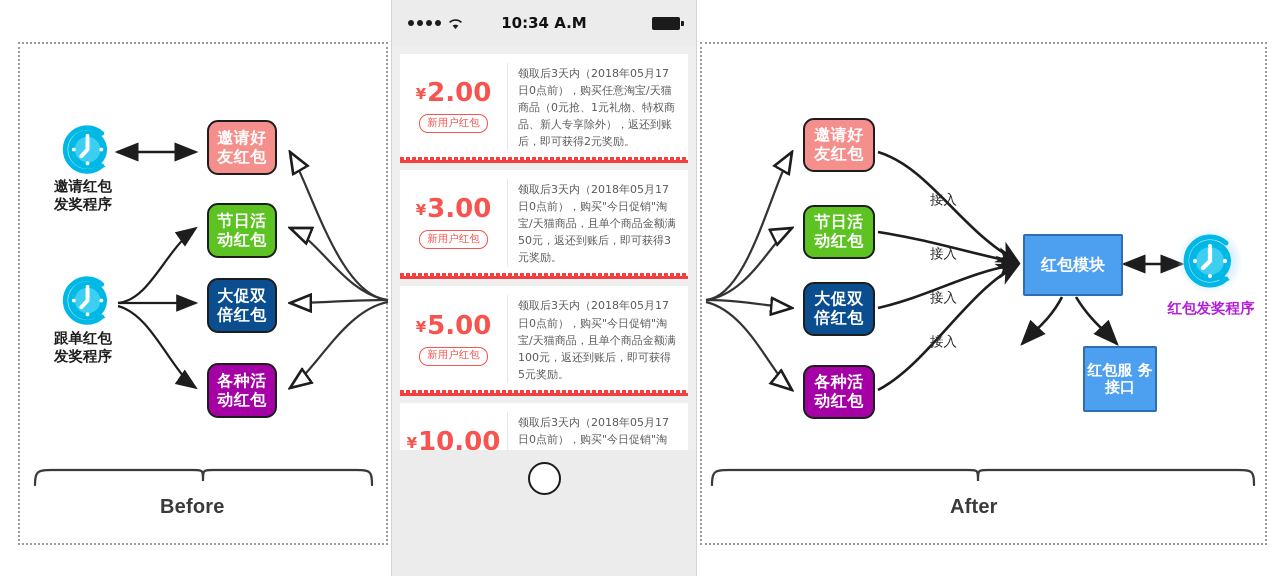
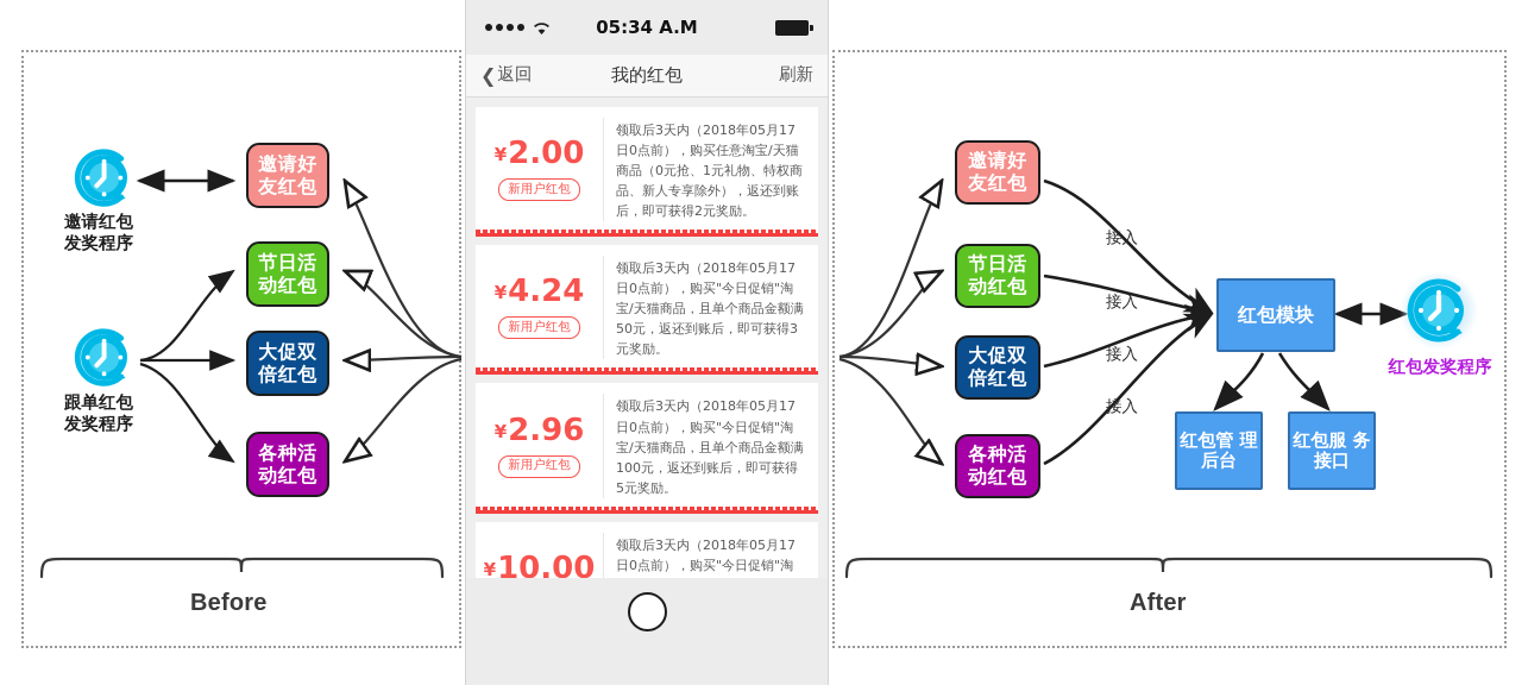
  邀请红包
  发奖程序
  跟单红包
  发奖程序
  邀请好 友红包
  节日活 动红包
  大促双 倍红包
  各种活 动红包
  Before
  邀请好 友红包
  节日活 动红包
  大促双 倍红包
  各种活 动红包
  接入
  接入
  接入
  接入
  红包模块
+ 红包管 理后台
  红包服 务接口
  红包发奖程序
  After
- 10:34 A.M
+ 05:34 A.M
+ ❮
+ 返回
+ 我的红包
+ 刷新
  ¥2.00
  新用户红包
  领取后3天内（2018年05月17日0点前），购买任意淘宝/天猫商品（0元抢、1元礼物、特权商品、新人专享除外），返还到账后，即可获得2元奖励。
- ¥3.00
+ ¥4.24
  新用户红包
  领取后3天内（2018年05月17日0点前），购买"今日促销"淘宝/天猫商品，且单个商品金额满50元，返还到账后，即可获得3元奖励。
- ¥5.00
+ ¥2.96
  新用户红包
  领取后3天内（2018年05月17日0点前），购买"今日促销"淘宝/天猫商品，且单个商品金额满100元，返还到账后，即可获得5元奖励。
  ¥10.00
